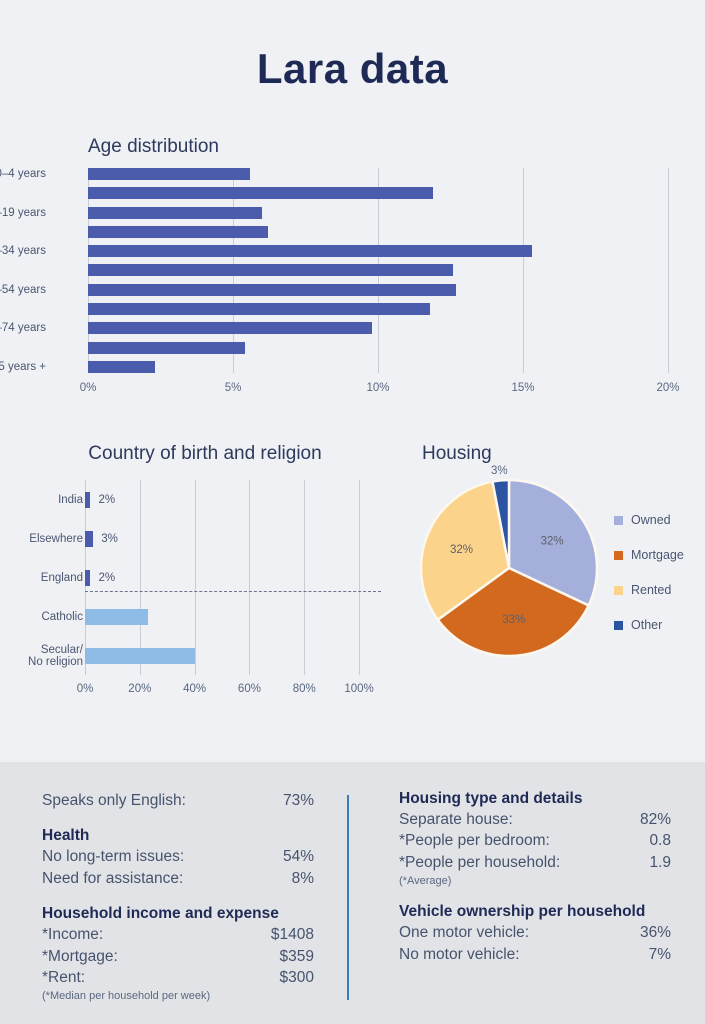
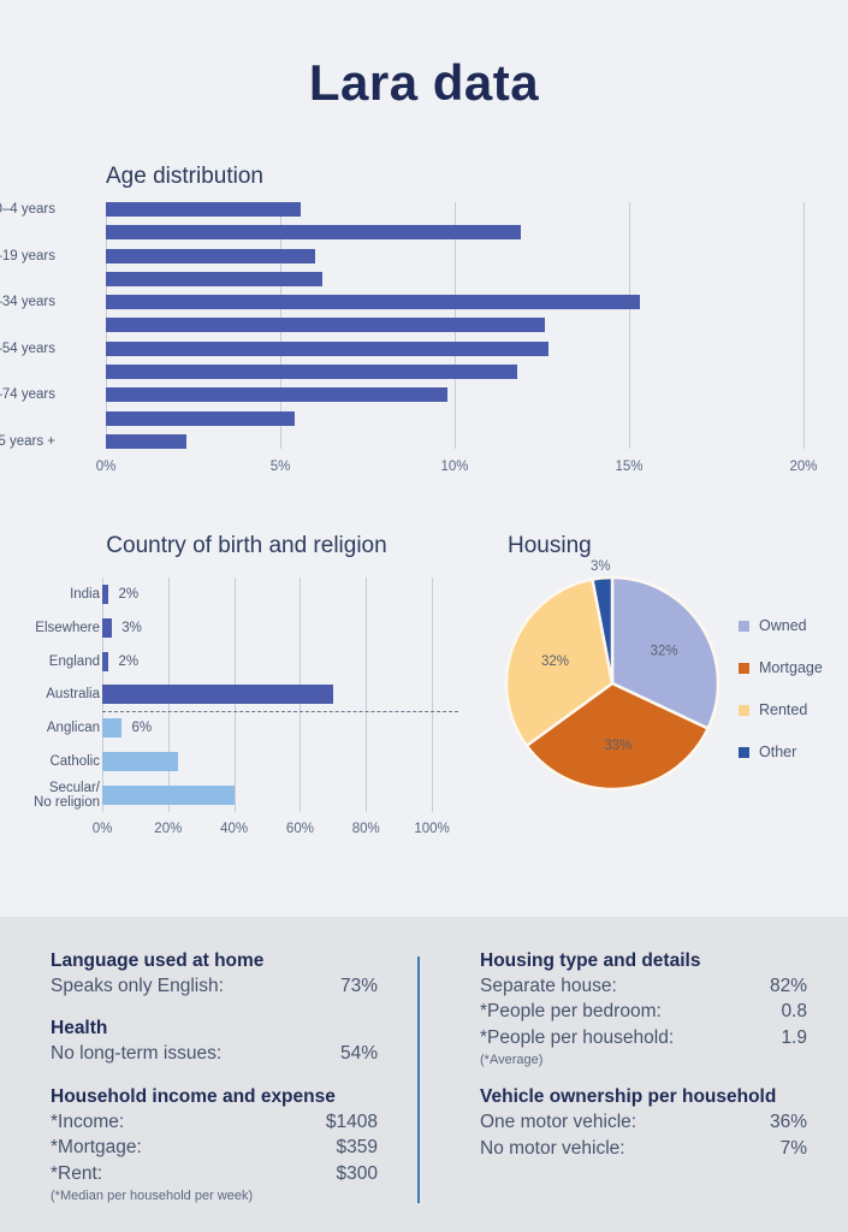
  Lara data
  Age distribution
  –4 years
  19 years
  34 years
  54 years
  74 years
  5 years +
  0%
  5%
  10%
  15%
  20%
  Country of birth and religion
  2%
  India
  3%
  Elsewhere
  2%
  England
+ Australia
+ 6%
+ Anglican
  Catholic
  Secular/
  No religion
  0%
  20%
  40%
  60%
  80%
  100%
  Housing
  32%
  33%
  32%
  3%
  Owned
  Mortgage
  Rented
  Other
+ Language used at home
  Speaks only English:
  73%
  Health
  No long-term issues:
  54%
- Need for assistance:
- 8%
  Household income and expense
  *Income:
  $1408
  *Mortgage:
  $359
  *Rent:
  $300
  (*Median per household per week)
  Housing type and details
  Separate house:
  82%
  *People per bedroom:
  0.8
  *People per household:
  1.9
  (*Average)
  Vehicle ownership per household
  One motor vehicle:
  36%
  No motor vehicle:
  7%
